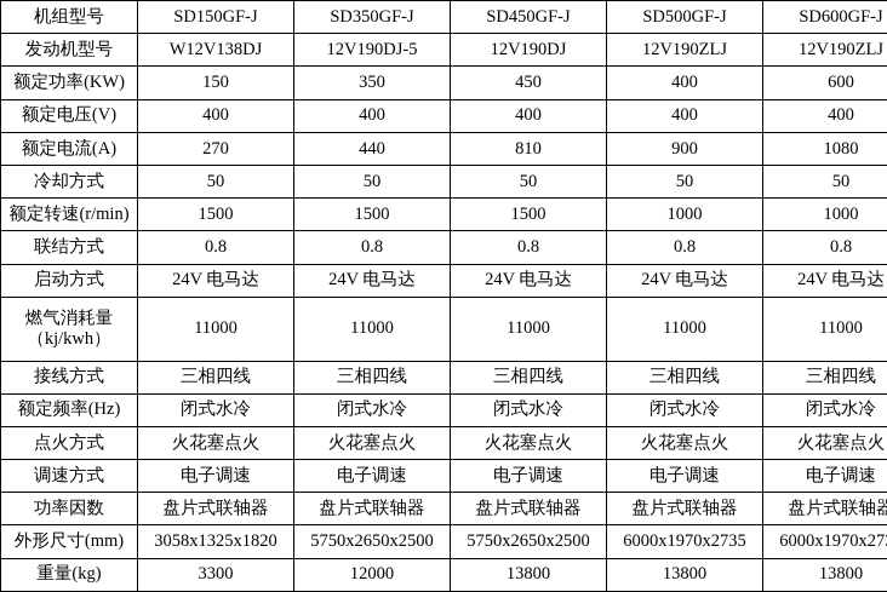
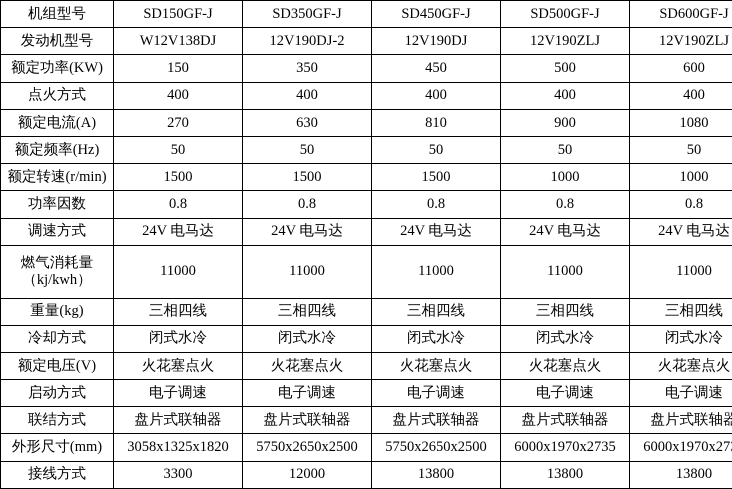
  机组型号	SD150GF-J	SD350GF-J	SD450GF-J	SD500GF-J	SD600GF-J
- 发动机型号	W12V138DJ	12V190DJ-5	12V190DJ	12V190ZLJ	12V190ZLJ
+ 发动机型号	W12V138DJ	12V190DJ-2	12V190DJ	12V190ZLJ	12V190ZLJ
- 额定功率(KW)	150	350	450	400	600
+ 额定功率(KW)	150	350	450	500	600
- 额定电压(V)	400	400	400	400	400
+ 点火方式	400	400	400	400	400
- 额定电流(A)	270	440	810	900	1080
+ 额定电流(A)	270	630	810	900	1080
- 冷却方式	50	50	50	50	50
+ 额定频率(Hz)	50	50	50	50	50
  额定转速(r/min)	1500	1500	1500	1000	1000
- 联结方式	0.8	0.8	0.8	0.8	0.8
+ 功率因数	0.8	0.8	0.8	0.8	0.8
- 启动方式	24V 电马达	24V 电马达	24V 电马达	24V 电马达	24V 电马达
+ 调速方式	24V 电马达	24V 电马达	24V 电马达	24V 电马达	24V 电马达
  燃气消耗量（kj/kwh）	11000	11000	11000	11000	11000
- 接线方式	三相四线	三相四线	三相四线	三相四线	三相四线
+ 重量(kg)	三相四线	三相四线	三相四线	三相四线	三相四线
- 额定频率(Hz)	闭式水冷	闭式水冷	闭式水冷	闭式水冷	闭式水冷
+ 冷却方式	闭式水冷	闭式水冷	闭式水冷	闭式水冷	闭式水冷
- 点火方式	火花塞点火	火花塞点火	火花塞点火	火花塞点火	火花塞点火
+ 额定电压(V)	火花塞点火	火花塞点火	火花塞点火	火花塞点火	火花塞点火
- 调速方式	电子调速	电子调速	电子调速	电子调速	电子调速
+ 启动方式	电子调速	电子调速	电子调速	电子调速	电子调速
- 功率因数	盘片式联轴器	盘片式联轴器	盘片式联轴器	盘片式联轴器	盘片式联轴器
+ 联结方式	盘片式联轴器	盘片式联轴器	盘片式联轴器	盘片式联轴器	盘片式联轴器
  外形尺寸(mm)	3058x1325x1820	5750x2650x2500	5750x2650x2500	6000x1970x2735	6000x1970x27
- 重量(kg)	3300	12000	13800	13800	13800
+ 接线方式	3300	12000	13800	13800	13800
